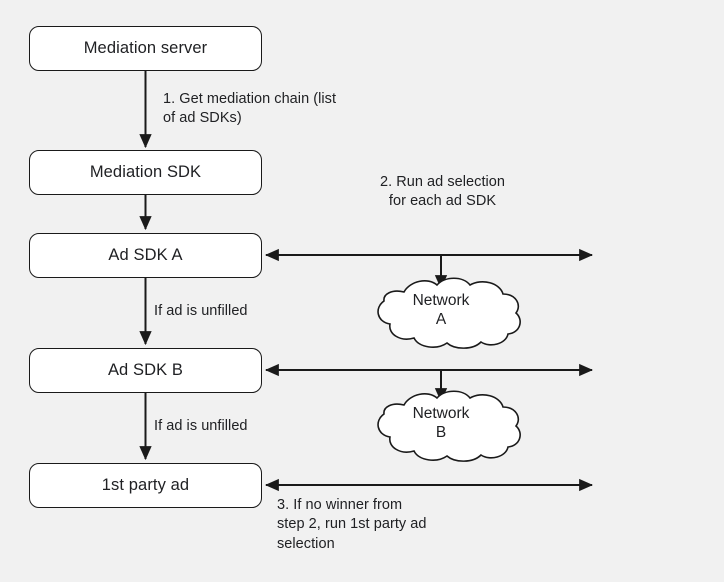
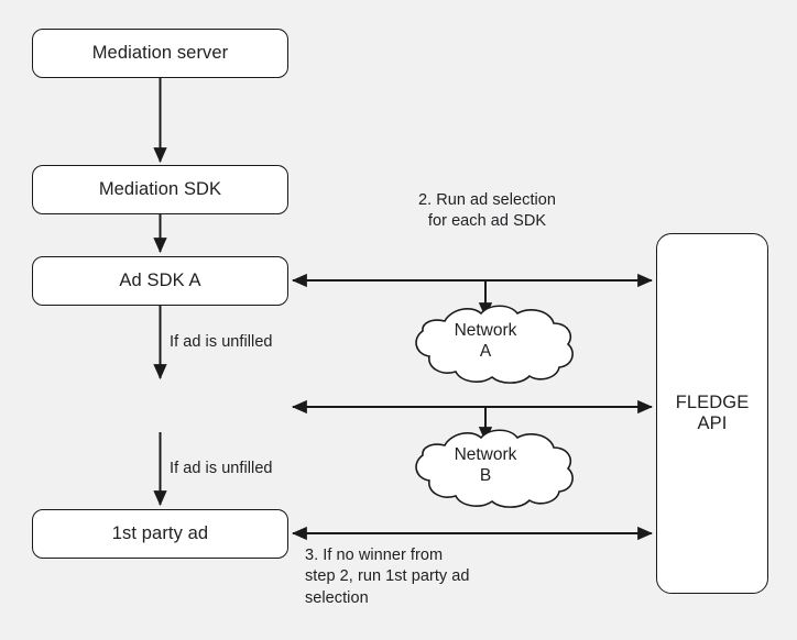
  Mediation server
  Mediation SDK
  Ad SDK A
- Ad SDK B
  1st party ad
+ FLEDGE
+ API
  Network
  A
  Network
  B
- 1. Get mediation chain (list
- of ad SDKs)
  2. Run ad selection
  for each ad SDK
  3. If no winner from
  step 2, run 1st party ad
  selection
  If ad is unfilled
  If ad is unfilled
